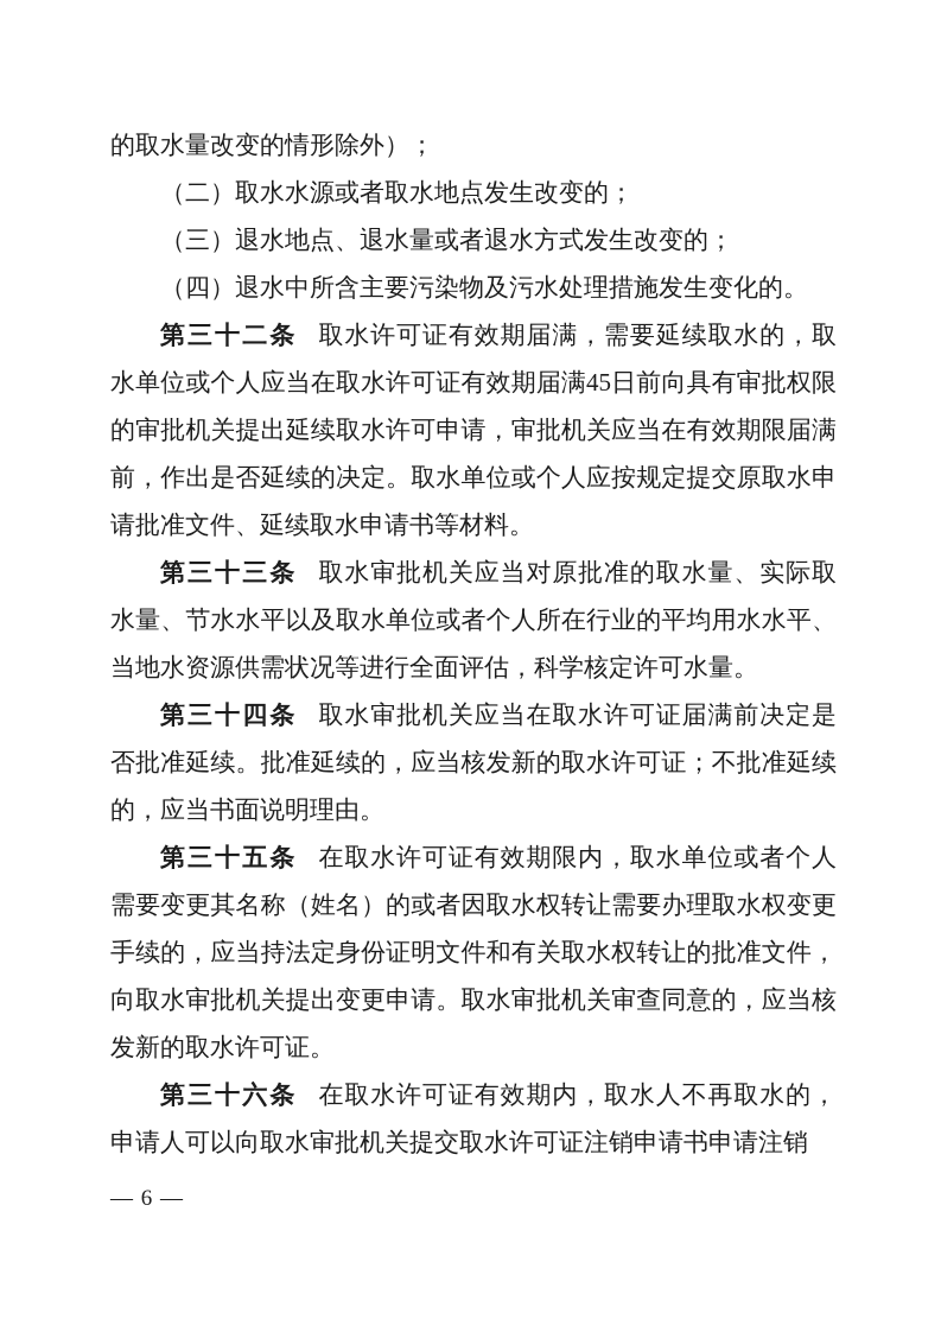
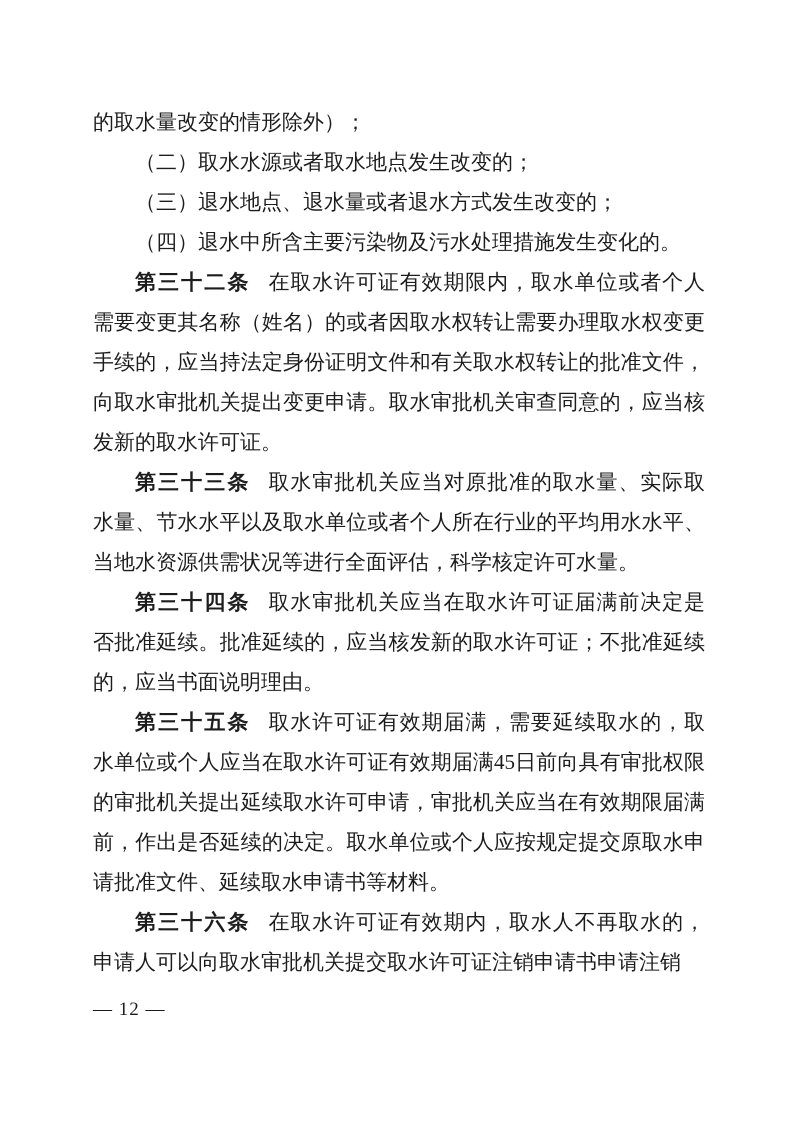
  的取水量改变的情形除外）；
  （二）取水水源或者取水地点发生改变的；
  （三）退水地点、退水量或者退水方式发生改变的；
  （四）退水中所含主要污染物及污水处理措施发生变化的。
- 第三十二条 取水许可证有效期届满，需要延续取水的，取水单位或个人应当在取水许可证有效期届满45日前向具有审批权限的审批机关提出延续取水许可申请，审批机关应当在有效期限届满前，作出是否延续的决定。取水单位或个人应按规定提交原取水申请批准文件、延续取水申请书等材料。
+ 第三十二条 在取水许可证有效期限内，取水单位或者个人需要变更其名称（姓名）的或者因取水权转让需要办理取水权变更手续的，应当持法定身份证明文件和有关取水权转让的批准文件，向取水审批机关提出变更申请。取水审批机关审查同意的，应当核发新的取水许可证。
  第三十三条 取水审批机关应当对原批准的取水量、实际取水量、节水水平以及取水单位或者个人所在行业的平均用水水平、当地水资源供需状况等进行全面评估，科学核定许可水量。
  第三十四条 取水审批机关应当在取水许可证届满前决定是否批准延续。批准延续的，应当核发新的取水许可证；不批准延续的，应当书面说明理由。
- 第三十五条 在取水许可证有效期限内，取水单位或者个人需要变更其名称（姓名）的或者因取水权转让需要办理取水权变更手续的，应当持法定身份证明文件和有关取水权转让的批准文件，向取水审批机关提出变更申请。取水审批机关审查同意的，应当核发新的取水许可证。
+ 第三十五条 取水许可证有效期届满，需要延续取水的，取水单位或个人应当在取水许可证有效期届满45日前向具有审批权限的审批机关提出延续取水许可申请，审批机关应当在有效期限届满前，作出是否延续的决定。取水单位或个人应按规定提交原取水申请批准文件、延续取水申请书等材料。
  第三十六条 在取水许可证有效期内，取水人不再取水的，申请人可以向取水审批机关提交取水许可证注销申请书申请注销
- — 6 —
+ — 12 —
